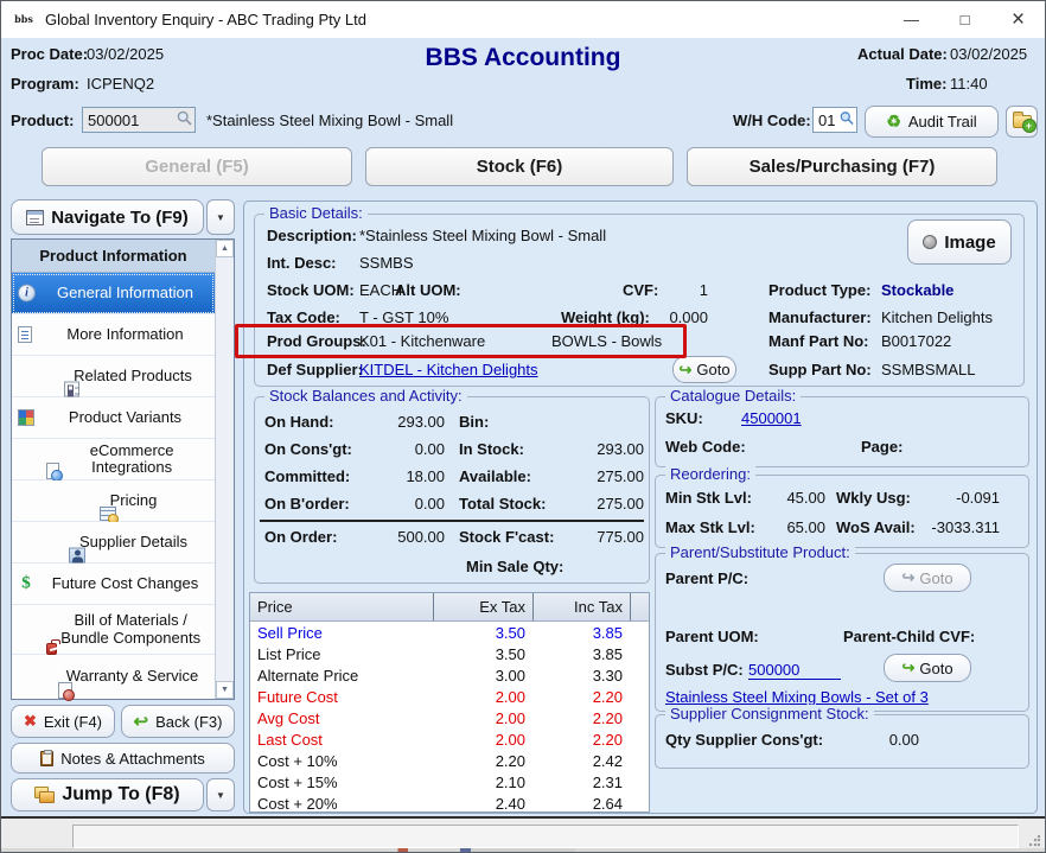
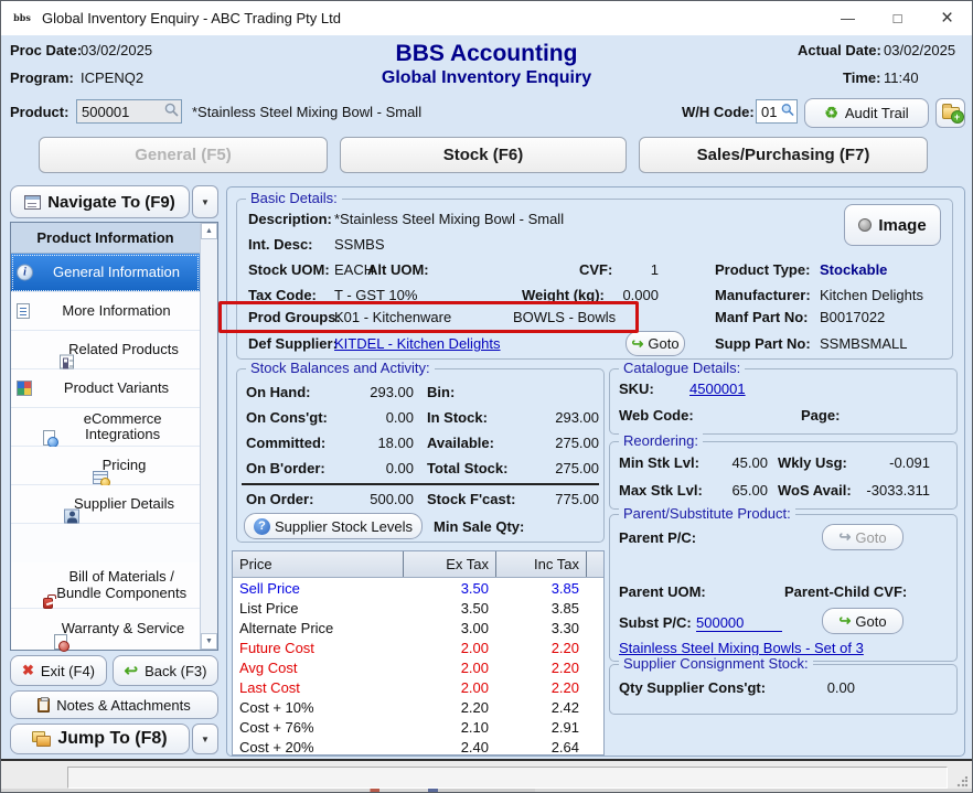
  bbs
  Global Inventory Enquiry - ABC Trading Pty Ltd
  —
  □
  ×
  Proc Date:
  03/02/2025
  Program:
  ICPENQ2
  BBS Accounting
+ Global Inventory Enquiry
  Actual Date:
  03/02/2025
  Time:
  11:40
  Product:
  500001
  *Stainless Steel Mixing Bowl - Small
  W/H Code:
  01
  ♻
  Audit Trail
  General (F5)
  Stock (F6)
  Sales/Purchasing (F7)
  Navigate To (F9)
  ▼
  Product Information
  i
  General Information
  More Information
  Related Products
  Product Variants
  eCommerce Integrations
  Pricing
  Supplier Details
- $
- Future Cost Changes
  Bill of Materials / Bundle Components
  Warranty & Service
  ✖
  Exit (F4)
  ↩
  Back (F3)
  Notes & Attachments
  Jump To (F8)
  ▼
  Basic Details:
  Description:
  *Stainless Steel Mixing Bowl - Small
  Int. Desc:
  SSMBS
  Stock UOM:
  EACH
  Alt UOM:
  CVF:
  1
  Product Type:
  Stockable
  Tax Code:
  T - GST 10%
  Weight (kg):
  0.000
  Manufacturer:
  Kitchen Delights
  Prod Groups:
  K01 - Kitchenware
  BOWLS - Bowls
  Manf Part No:
  B0017022
  Def Supplier:
  KITDEL - Kitchen Delights
  ↪
  Goto
  Supp Part No:
  SSMBSMALL
  Image
  Stock Balances and Activity:
  On Hand:
  293.00
  Bin:
  On Cons'gt:
  0.00
  In Stock:
  293.00
  Committed:
  18.00
  Available:
  275.00
  On B'order:
  0.00
  Total Stock:
  275.00
  On Order:
  500.00
  Stock F'cast:
  775.00
+ ?
+ Supplier Stock Levels
  Min Sale Qty:
  Price
  Ex Tax
  Inc Tax
  Sell Price
  3.50
  3.85
  List Price
  3.50
  3.85
  Alternate Price
  3.00
  3.30
  Future Cost
  2.00
  2.20
  Avg Cost
  2.00
  2.20
  Last Cost
  2.00
  2.20
  Cost + 10%
  2.20
  2.42
- Cost + 15%
+ Cost + 76%
  2.10
- 2.31
+ 2.91
  Cost + 20%
  2.40
  2.64
  Catalogue Details:
  SKU:
  4500001
  Web Code:
  Page:
  Reordering:
  Min Stk Lvl:
  45.00
  Wkly Usg:
  -0.091
  Max Stk Lvl:
  65.00
  WoS Avail:
  -3033.311
  Parent/Substitute Product:
  Parent P/C:
  ↪
  Goto
  Parent UOM:
  Parent-Child CVF:
  Subst P/C:
  500000
  ↪
  Goto
  Stainless Steel Mixing Bowls - Set of 3
  Supplier Consignment Stock:
  Qty Supplier Cons'gt:
  0.00
